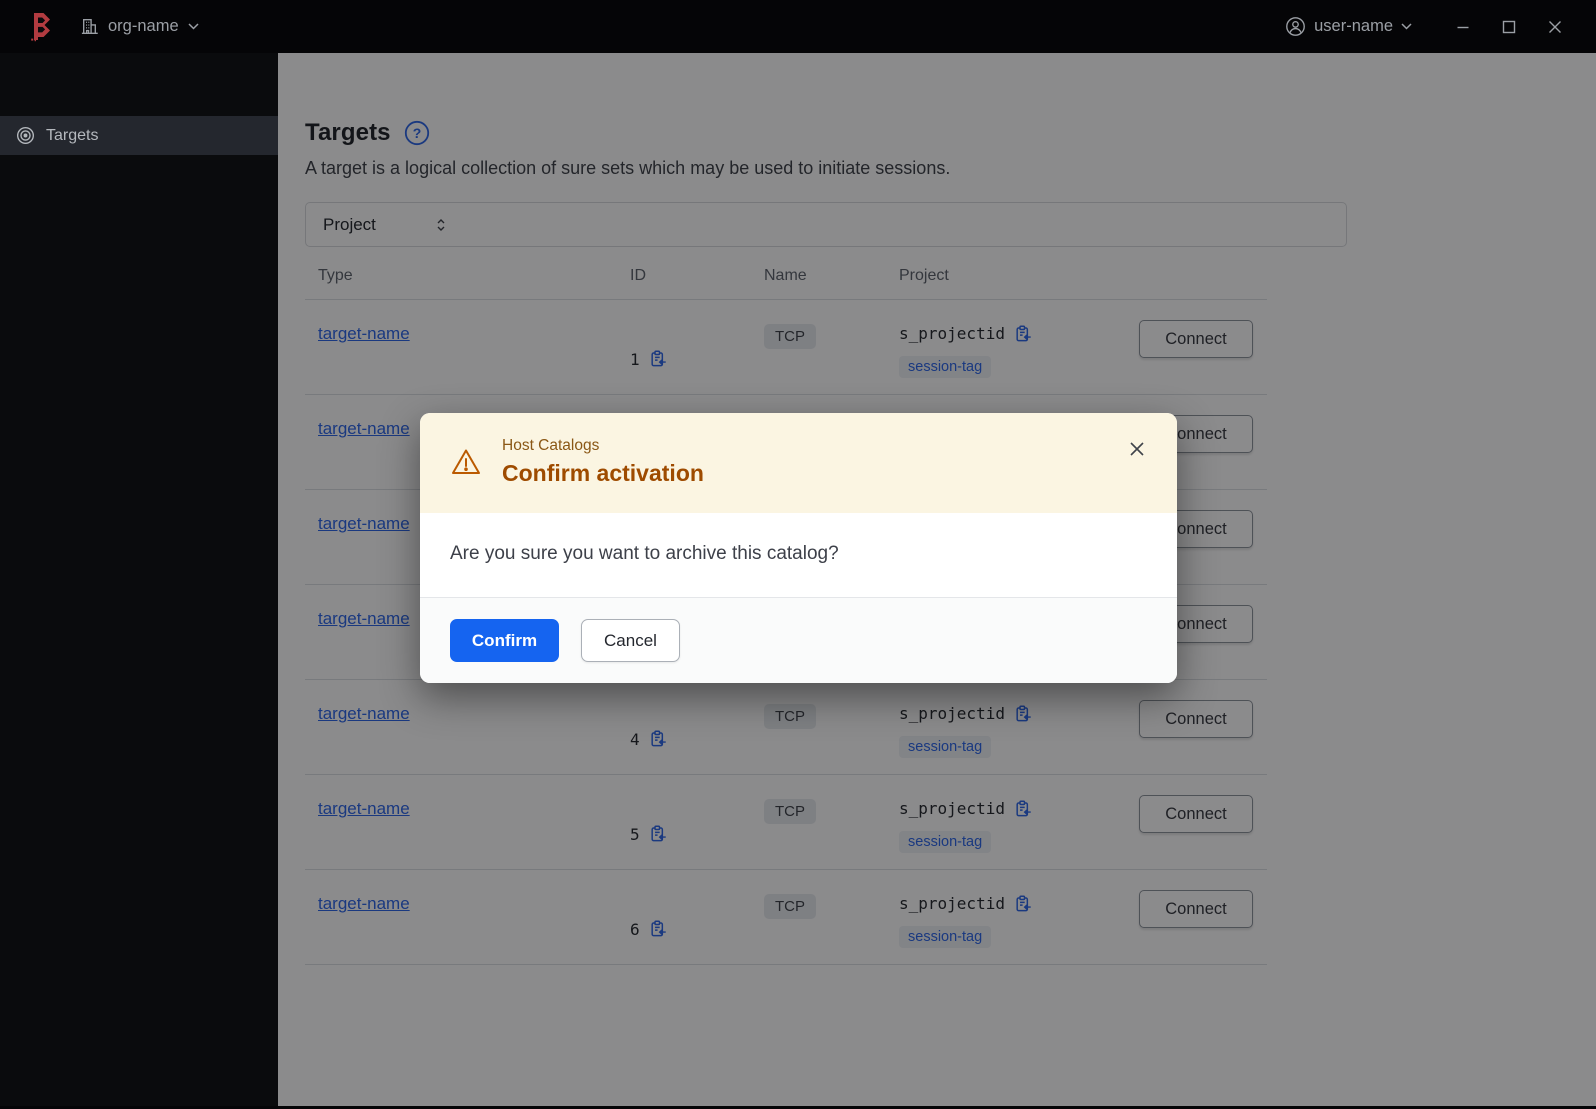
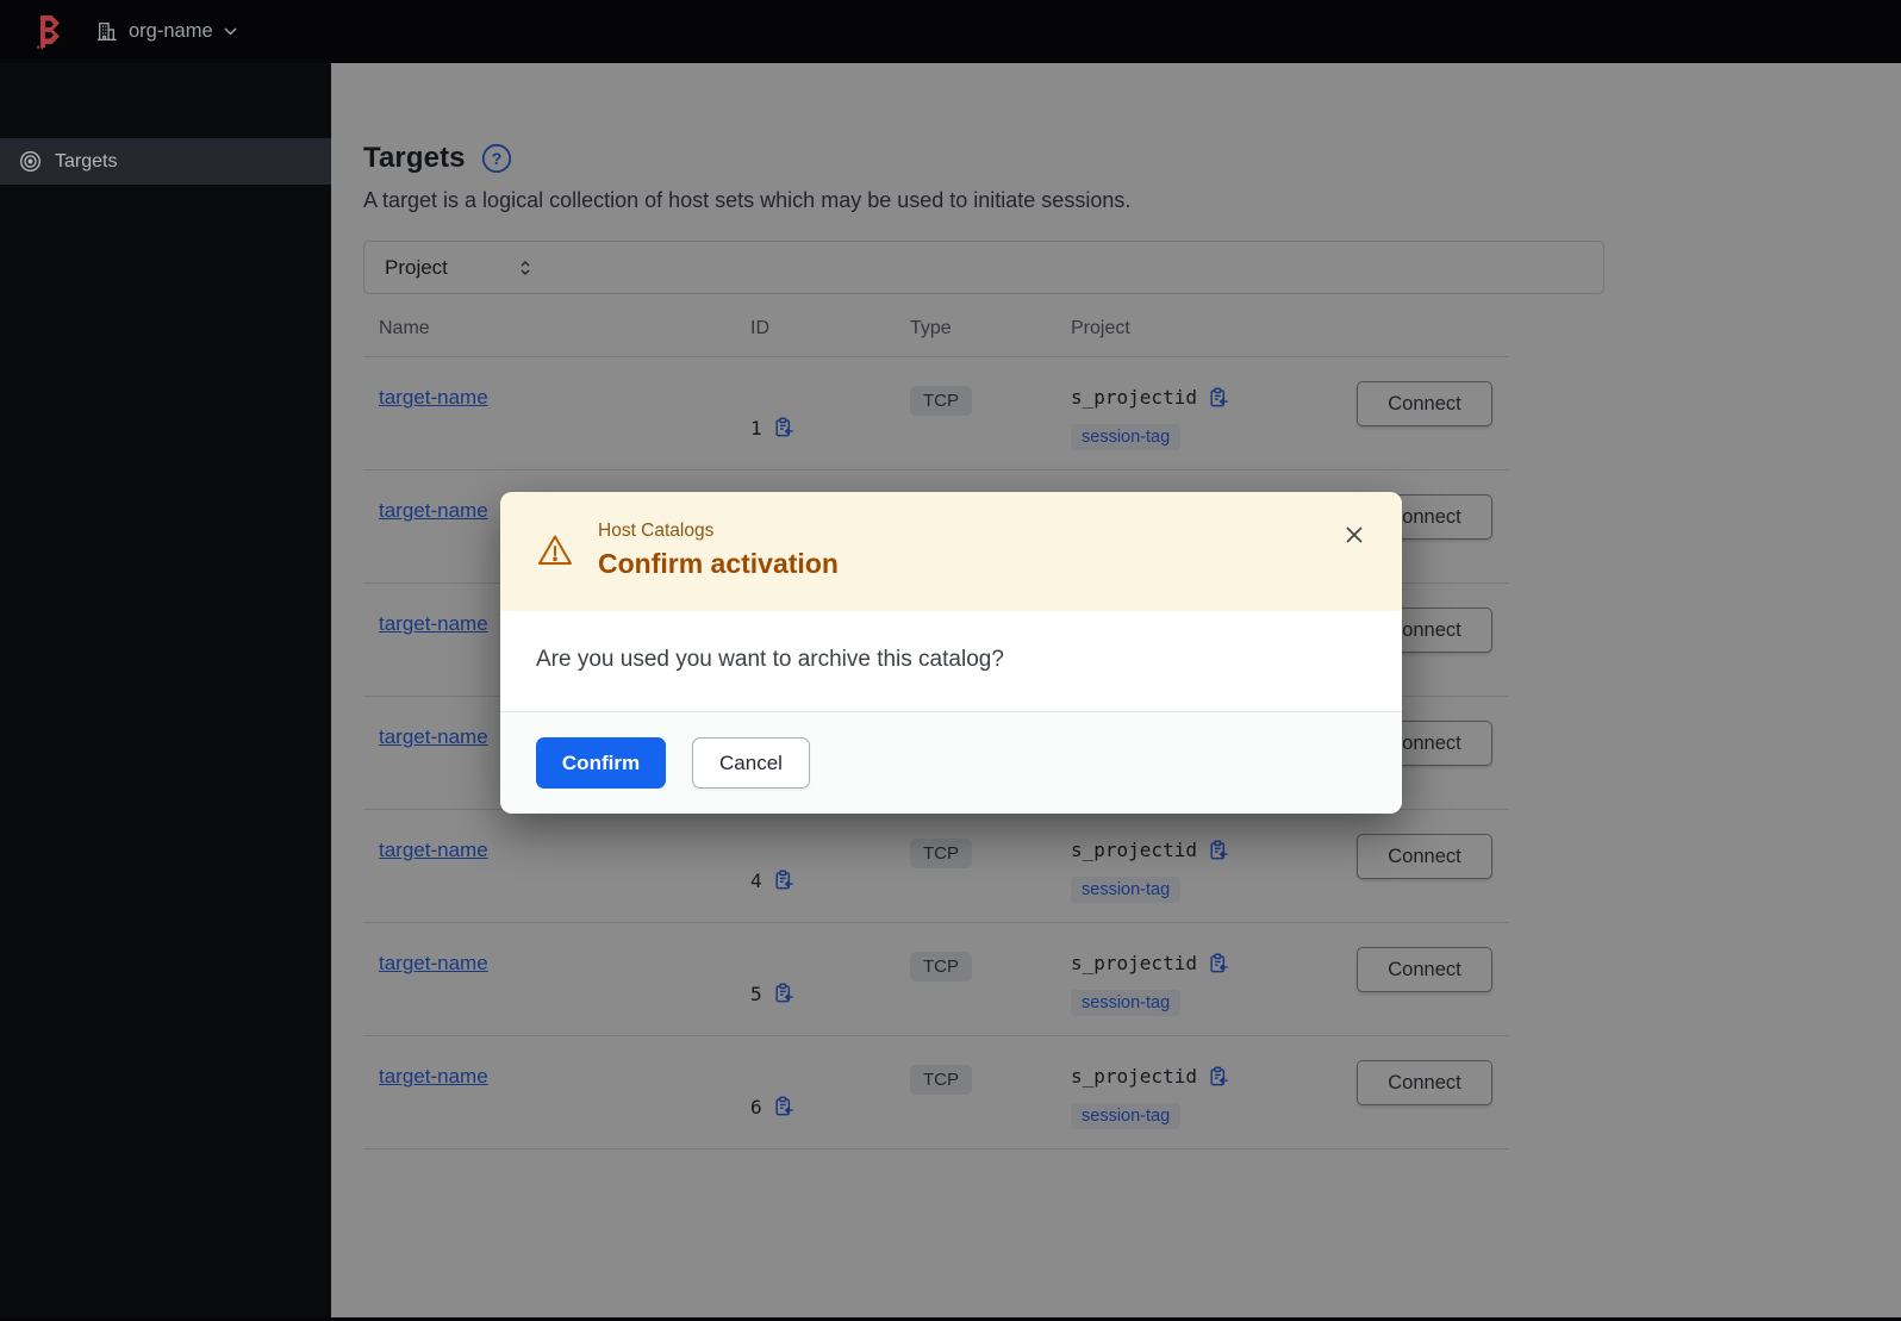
  org-name
- user-name
  Targets
  Targets
  ?
- A target is a logical collection of sure sets which may be used to initiate sessions.
+ A target is a logical collection of host sets which may be used to initiate sessions.
  Project
- Type
+ Name
  ID
- Name
+ Type
  Project
  target-name
  1
  TCP
  s_projectid
  session-tag
  Connect
  target-name
  onnect
  target-name
  onnect
  target-name
  onnect
  target-name
  4
  TCP
  s_projectid
  session-tag
  Connect
  target-name
  5
  TCP
  s_projectid
  session-tag
  Connect
  target-name
  6
  TCP
  s_projectid
  session-tag
  Connect
  Host Catalogs
  Confirm activation
- Are you sure you want to archive this catalog?
+ Are you used you want to archive this catalog?
  Confirm
  Cancel
